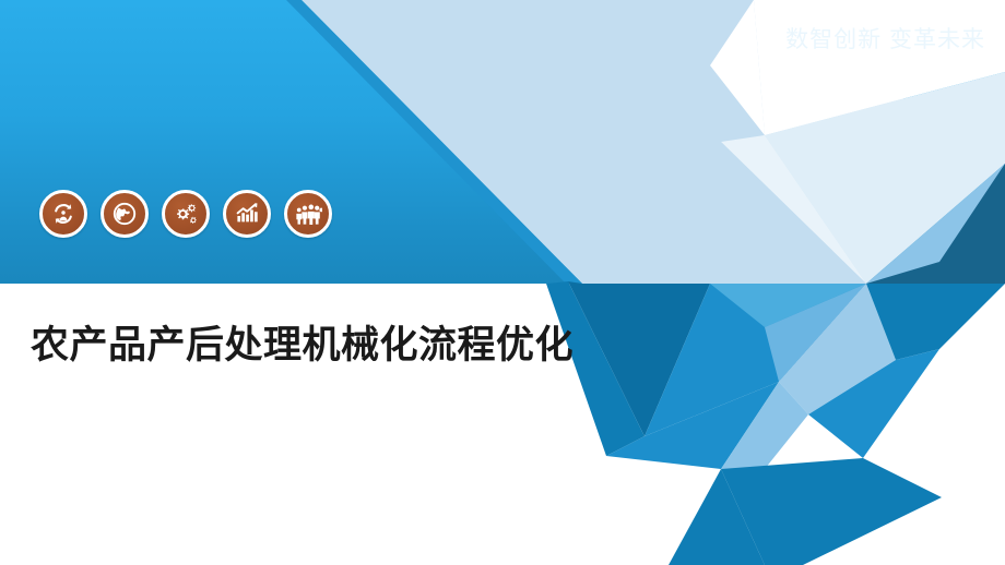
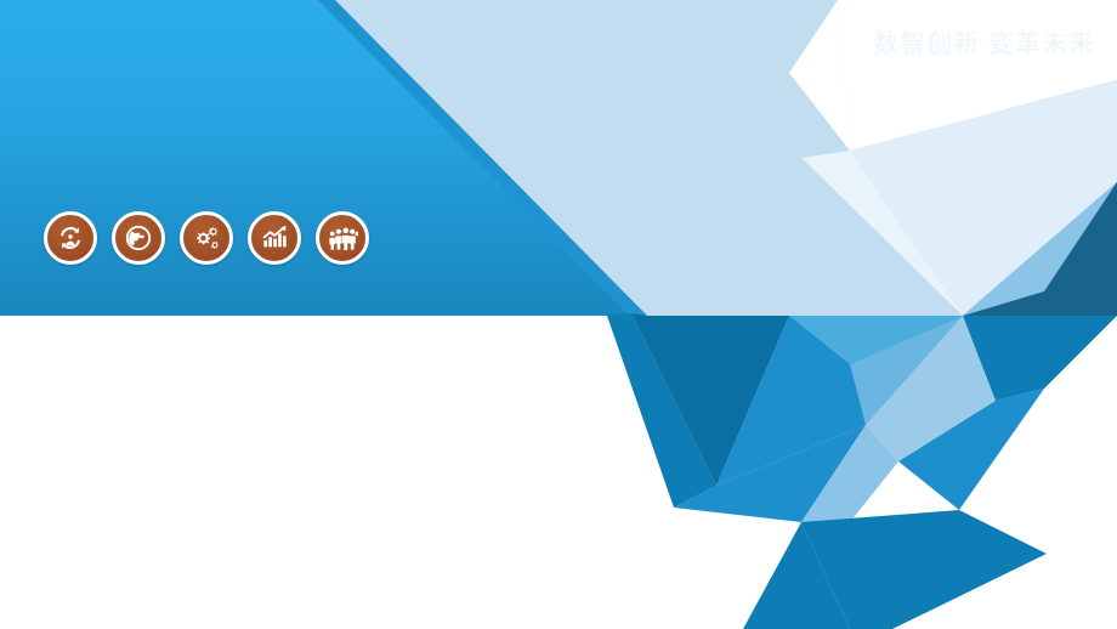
- 农产品产后处理机械化流程优化
